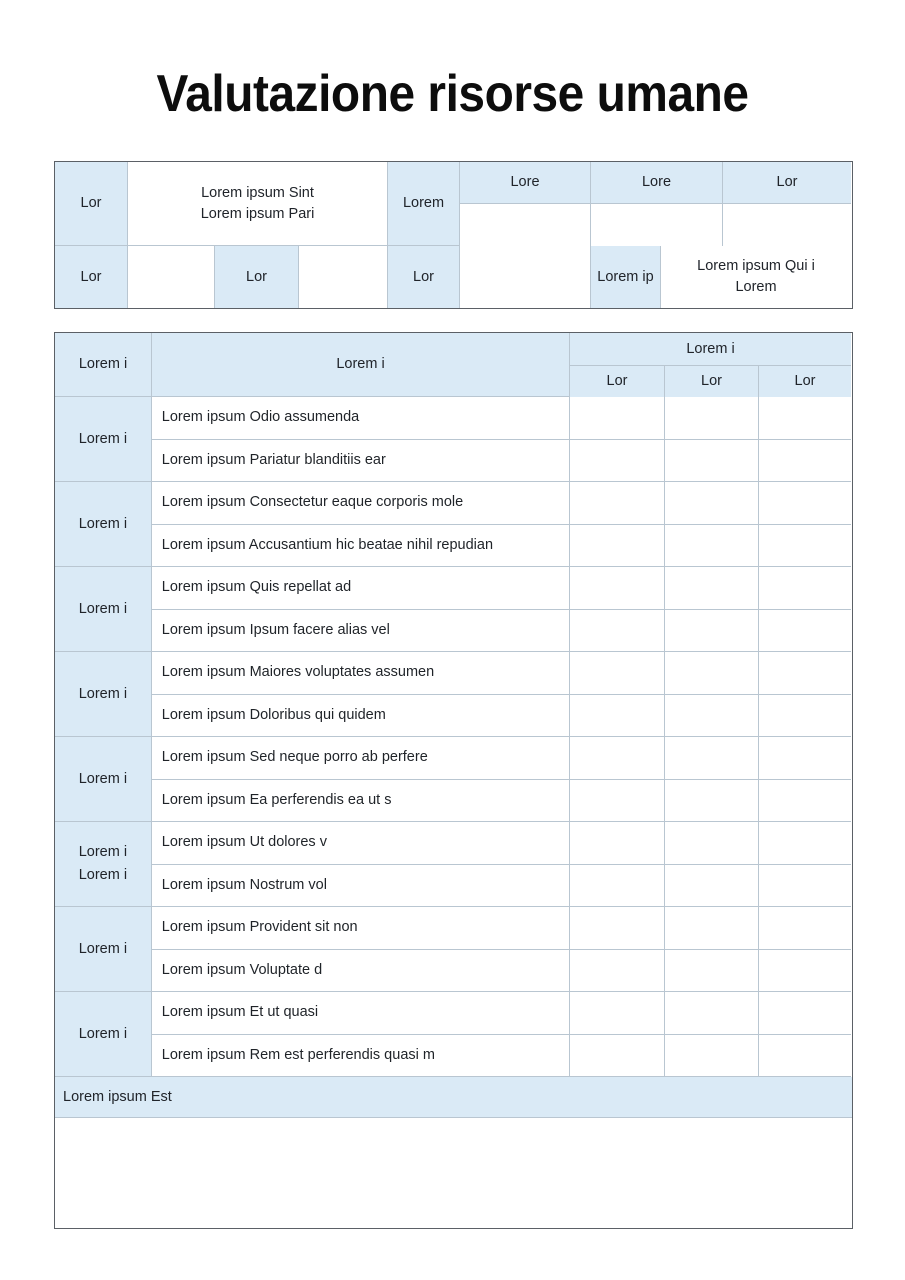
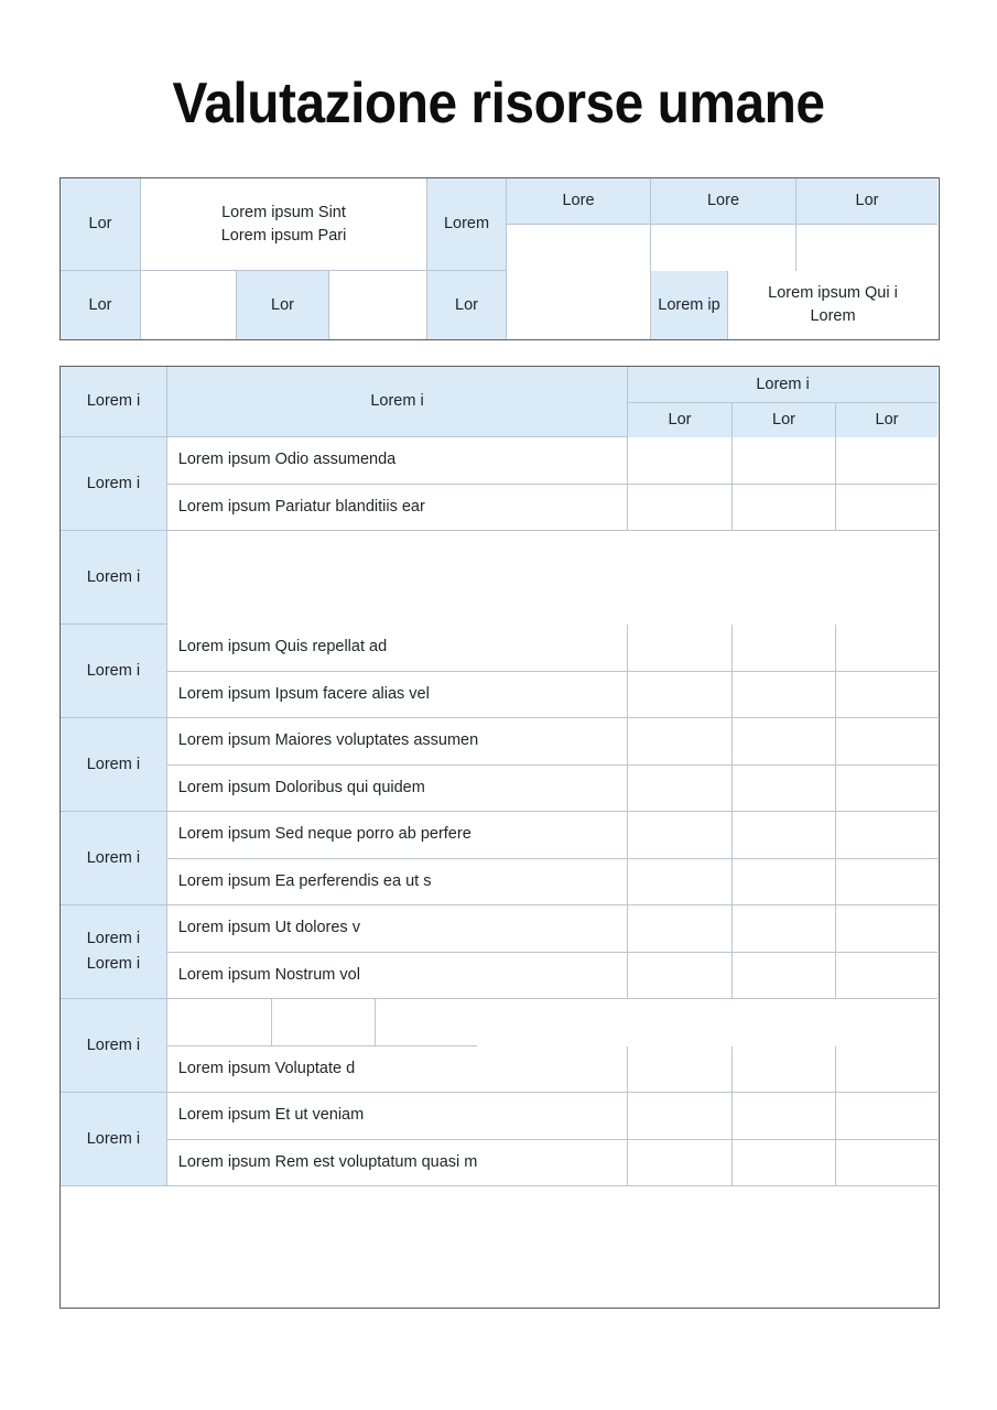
  Valutazione risorse umane
  Lor
  Lorem ipsum Sint
  Lorem ipsum Pari
  Lorem
  Lore
  Lore
  Lor
  Lor
  Lor
  Lor
  Lorem ip
  Lorem ipsum Qui i
  Lorem
  Lorem i
  Lorem i
  Lorem i
  Lor
  Lor
  Lor
  Lorem i
  Lorem ipsum Odio assumenda
  Lorem ipsum Pariatur blanditiis ear
  Lorem i
- Lorem ipsum Consectetur eaque corporis mole
- Lorem ipsum Accusantium hic beatae nihil repudian
  Lorem i
  Lorem ipsum Quis repellat ad
  Lorem ipsum Ipsum facere alias vel
  Lorem i
  Lorem ipsum Maiores voluptates assumen
  Lorem ipsum Doloribus qui quidem
  Lorem i
  Lorem ipsum Sed neque porro ab perfere
  Lorem ipsum Ea perferendis ea ut s
  Lorem i
  Lorem i
  Lorem ipsum Ut dolores v
  Lorem ipsum Nostrum vol
  Lorem i
- Lorem ipsum Provident sit non
  Lorem ipsum Voluptate d
  Lorem i
- Lorem ipsum Et ut quasi
+ Lorem ipsum Et ut veniam
- Lorem ipsum Rem est perferendis quasi m
+ Lorem ipsum Rem est voluptatum quasi m
- Lorem ipsum Est
